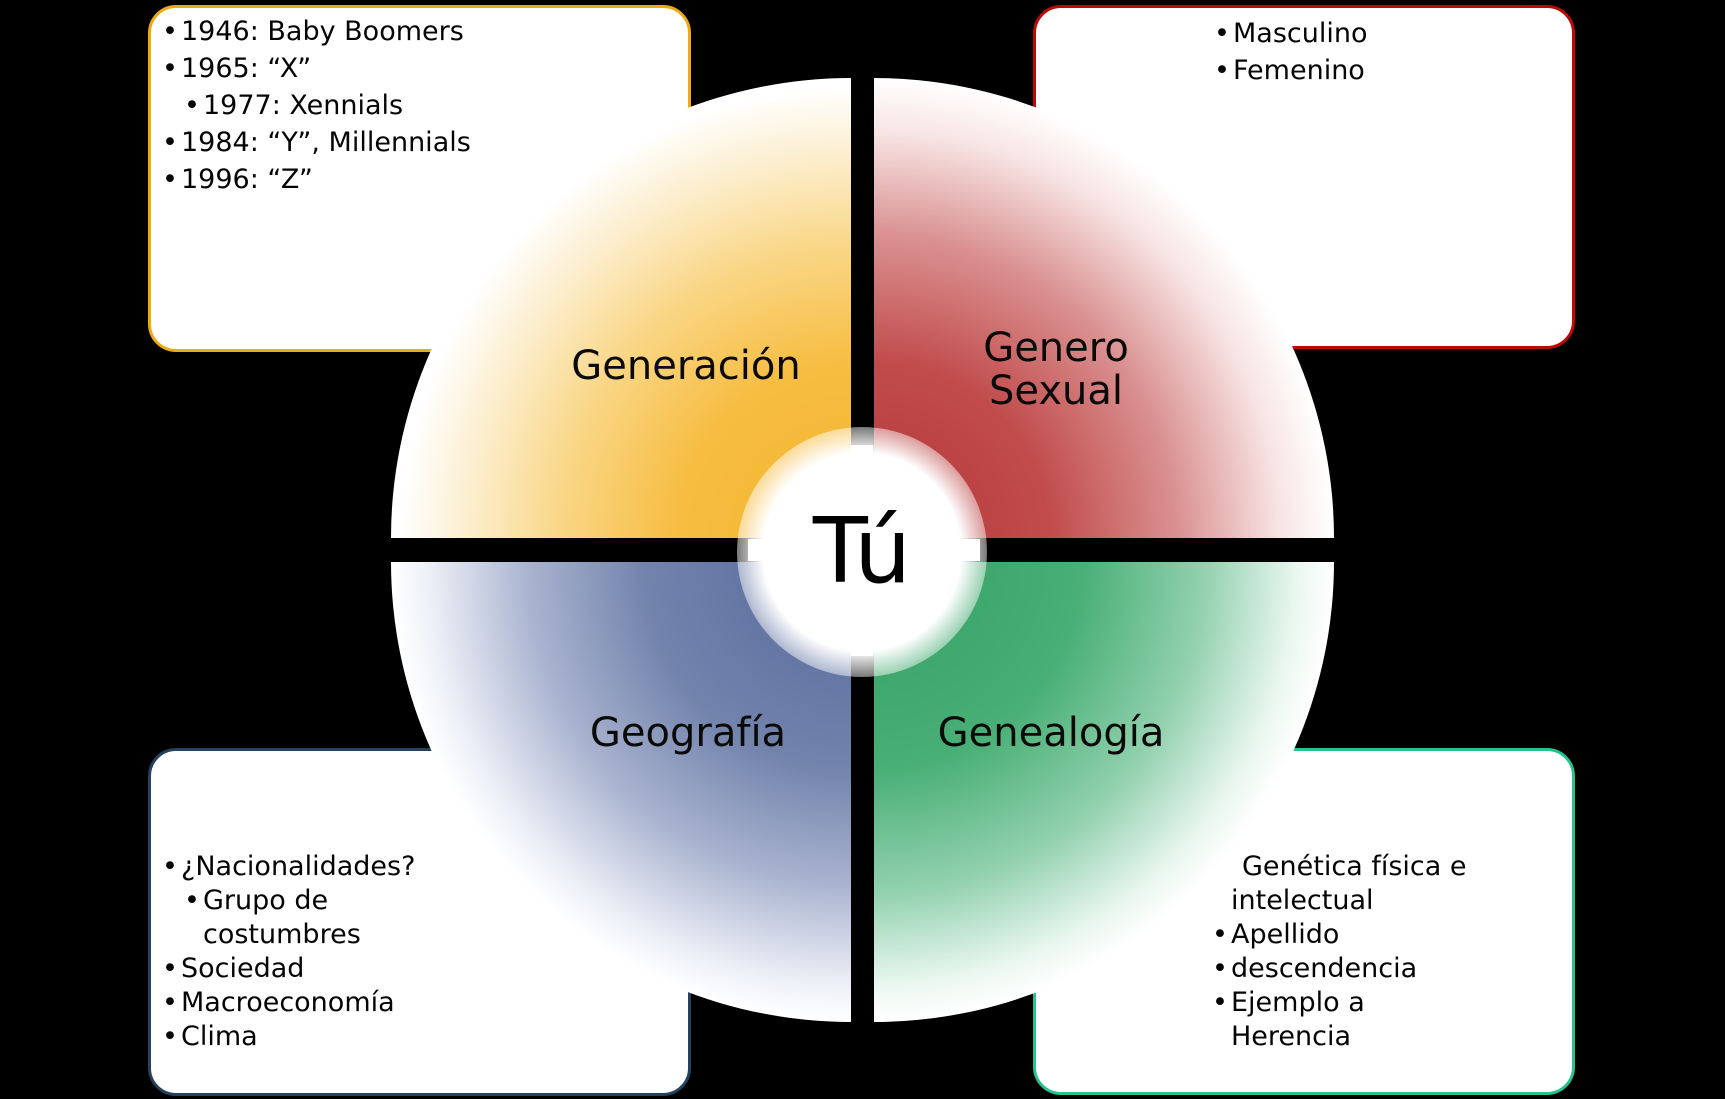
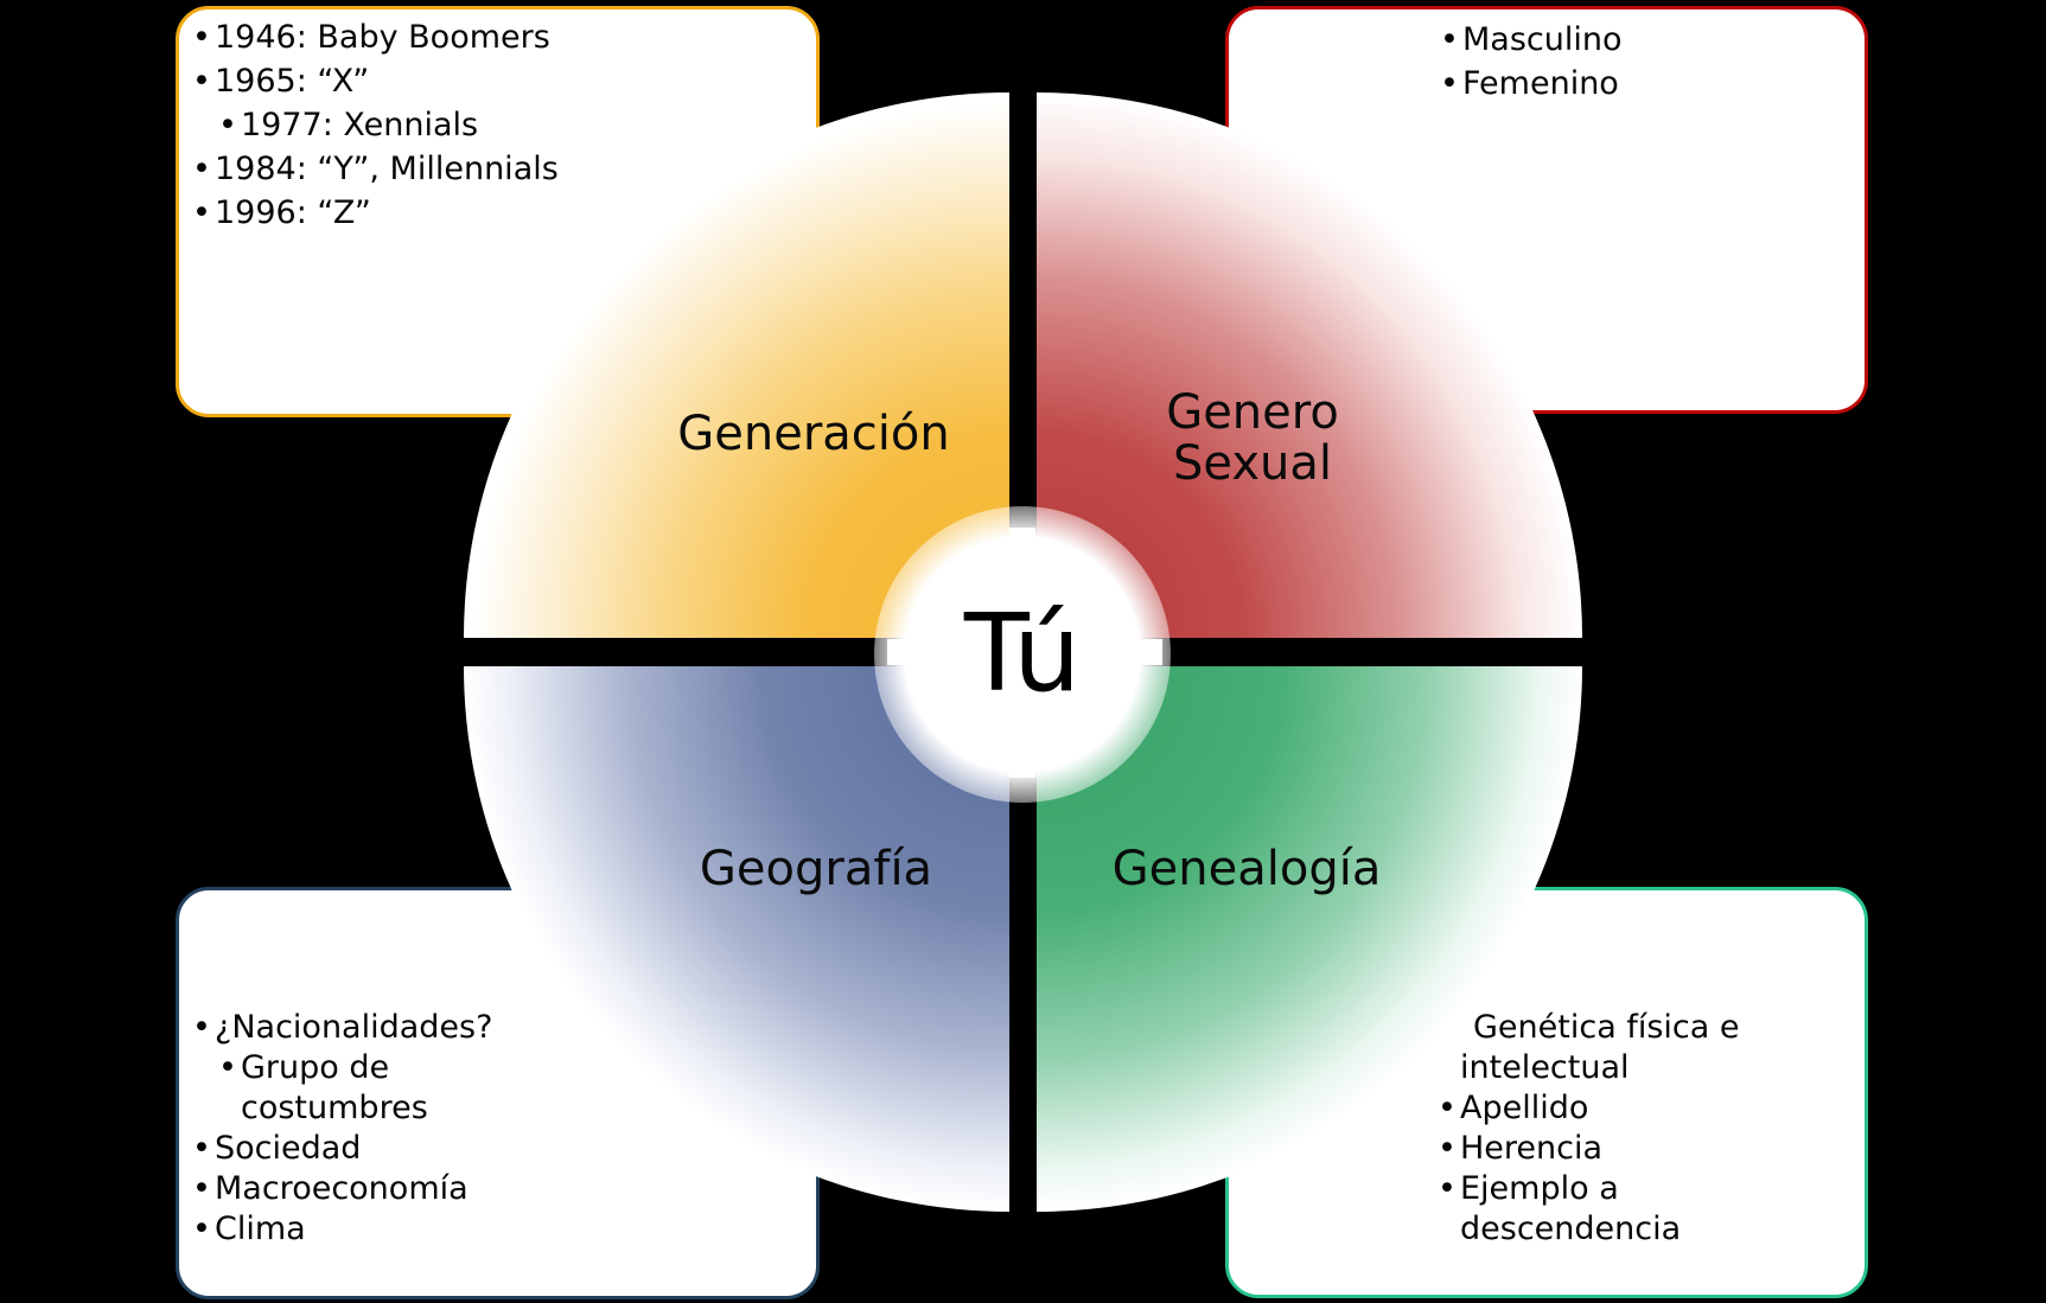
  Tú
  Generación
  Genero
  Sexual
  Geografía
  Genealogía
  •
  1946: Baby Boomers
  •
  1965: “X”
  •
  1977: Xennials
  •
  1984: “Y”, Millennials
  •
  1996: “Z”
  •
  Masculino
  •
  Femenino
  •
  ¿Nacionalidades?
  •
  Grupo de
  costumbres
  •
  Sociedad
  •
  Macroeconomía
  •
  Clima
  Genética física e
  intelectual
  •
  Apellido
  •
- descendencia
+ Herencia
  •
  Ejemplo a
- Herencia
+ descendencia
